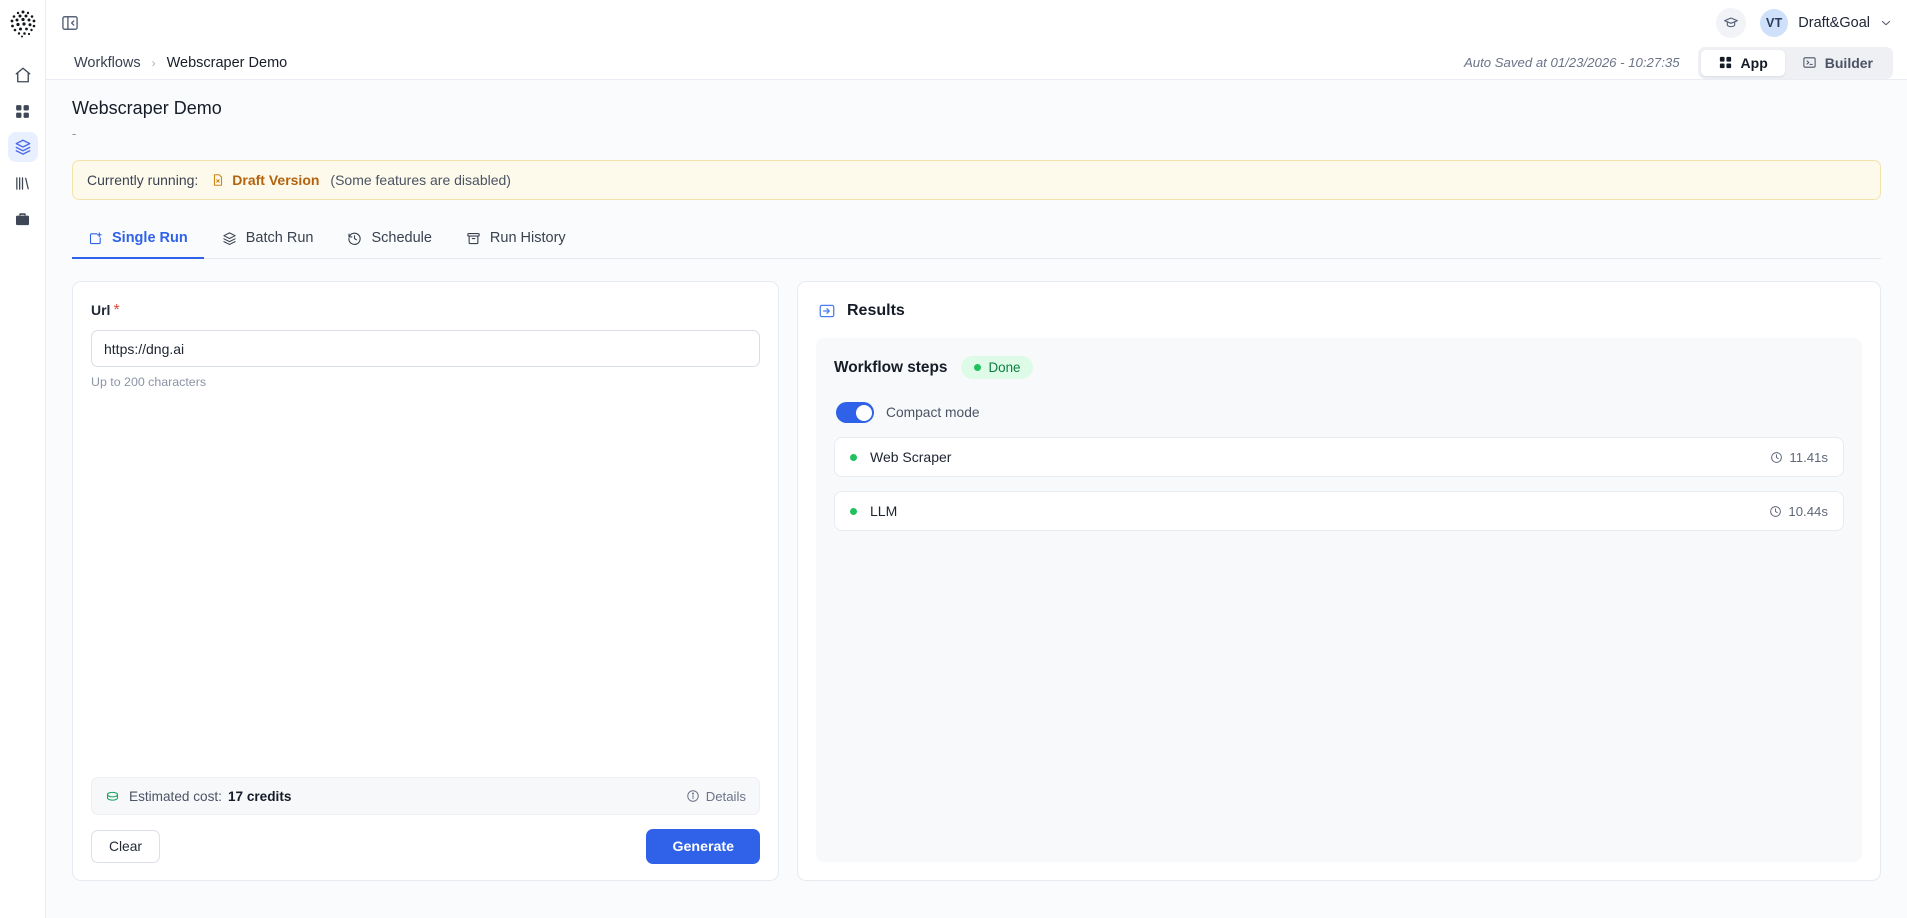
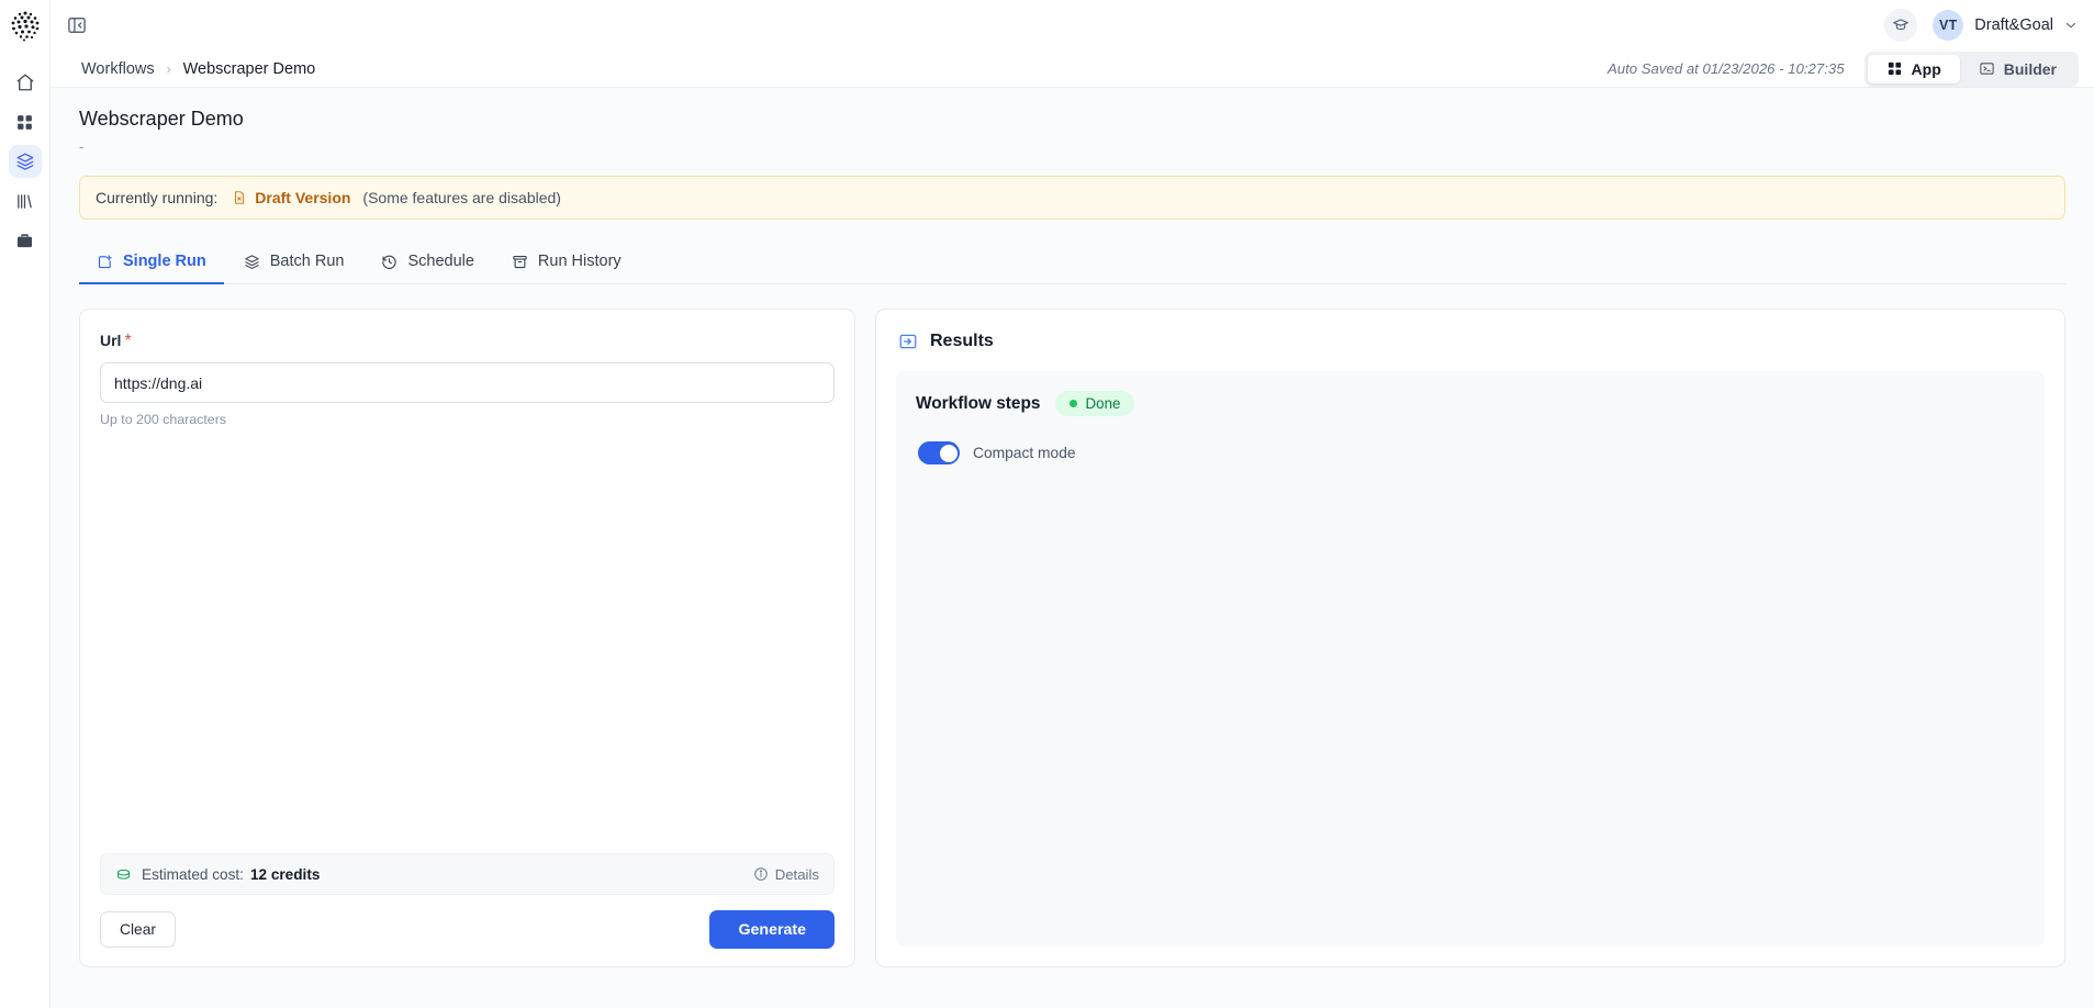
  VT
  Draft&Goal
  Workflows
  ›
  Webscraper Demo
  Auto Saved at 01/23/2026 - 10:27:35
  App
  Builder
  Webscraper Demo
  -
  Currently running:
  Draft Version
  (Some features are disabled)
  Single Run
  Batch Run
  Schedule
  Run History
  Url *
  https://dng.ai
  Up to 200 characters
  Estimated cost:
- 17 credits
+ 12 credits
  Details
  Clear
  Generate
  Results
  Workflow steps
  Done
  Compact mode
- Web Scraper
- 11.41s
- LLM
- 10.44s
